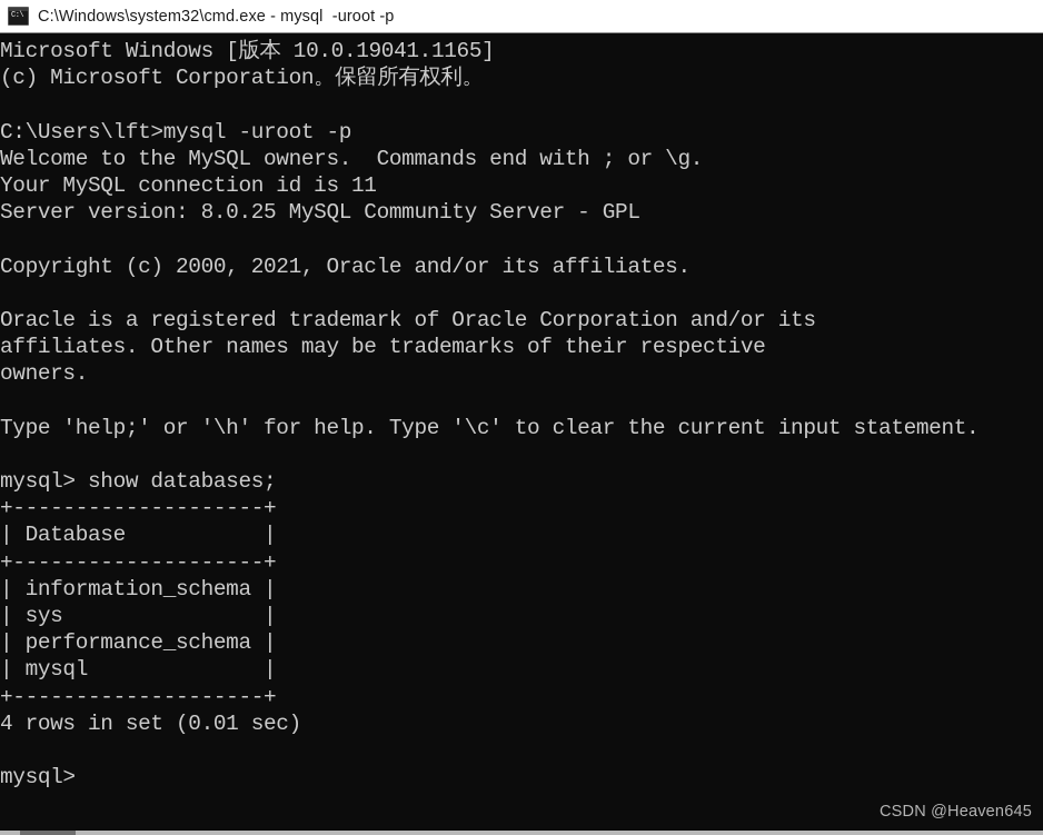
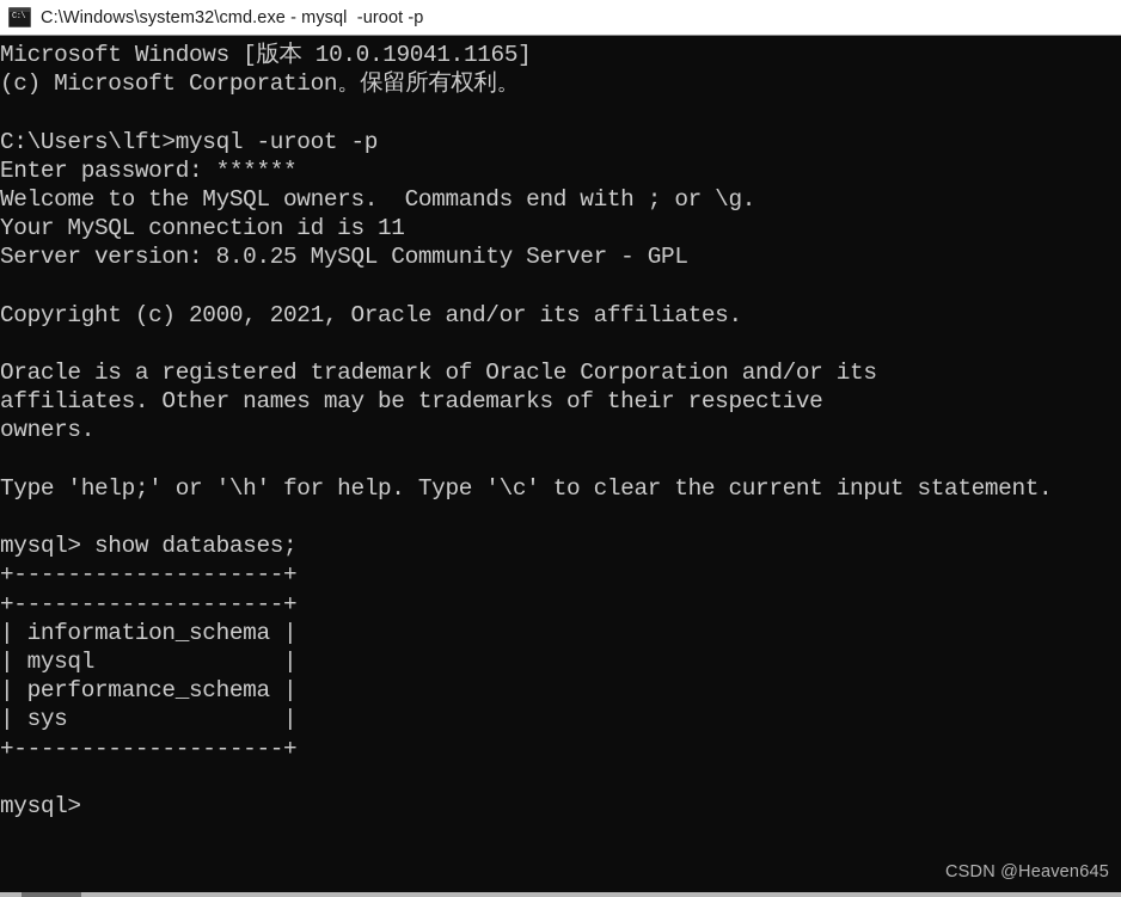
  C:\
  C:\Windows\system32\cmd.exe - mysql -uroot -p
  Microsoft Windows [版本 10.0.19041.1165]
  (c) Microsoft Corporation。保留所有权利。
  C:\Users\lft>mysql -uroot -p
+ Enter password: ******
  Welcome to the MySQL owners. Commands end with ; or \g.
  Your MySQL connection id is 11
  Server version: 8.0.25 MySQL Community Server - GPL
  Copyright (c) 2000, 2021, Oracle and/or its affiliates.
  Oracle is a registered trademark of Oracle Corporation and/or its
  affiliates. Other names may be trademarks of their respective
  owners.
  Type 'help;' or '\h' for help. Type '\c' to clear the current input statement.
  mysql> show databases;
  +--------------------+
- | Database |
  +--------------------+
  | information_schema |
- | sys |
+ | mysql |
  | performance_schema |
- | mysql |
+ | sys |
  +--------------------+
- 4 rows in set (0.01 sec)
  mysql>
  CSDN @Heaven645
